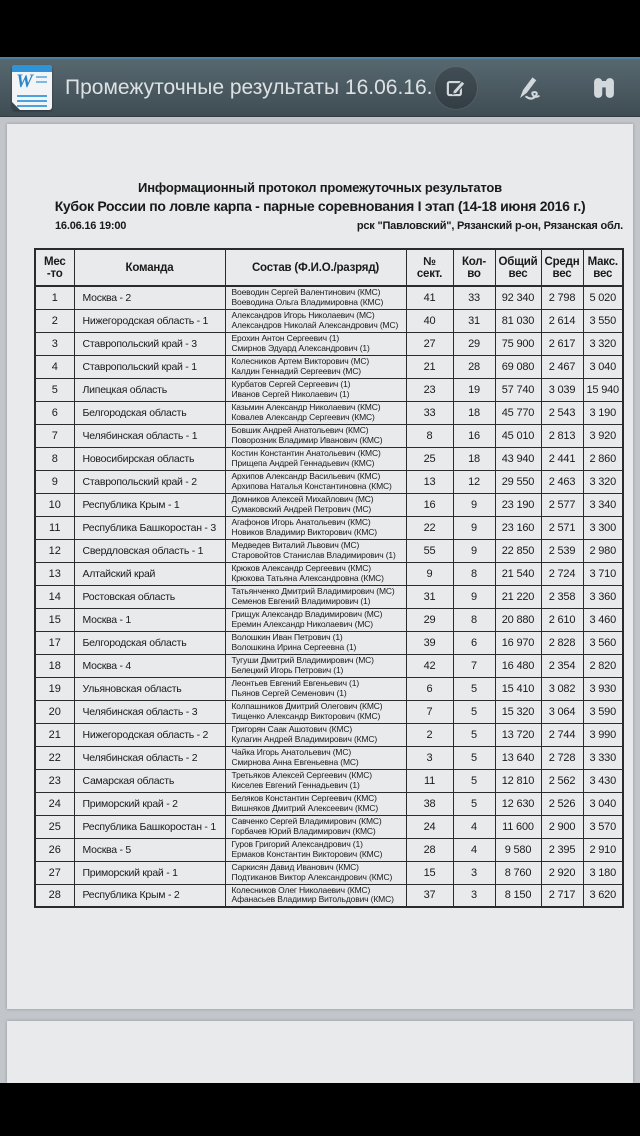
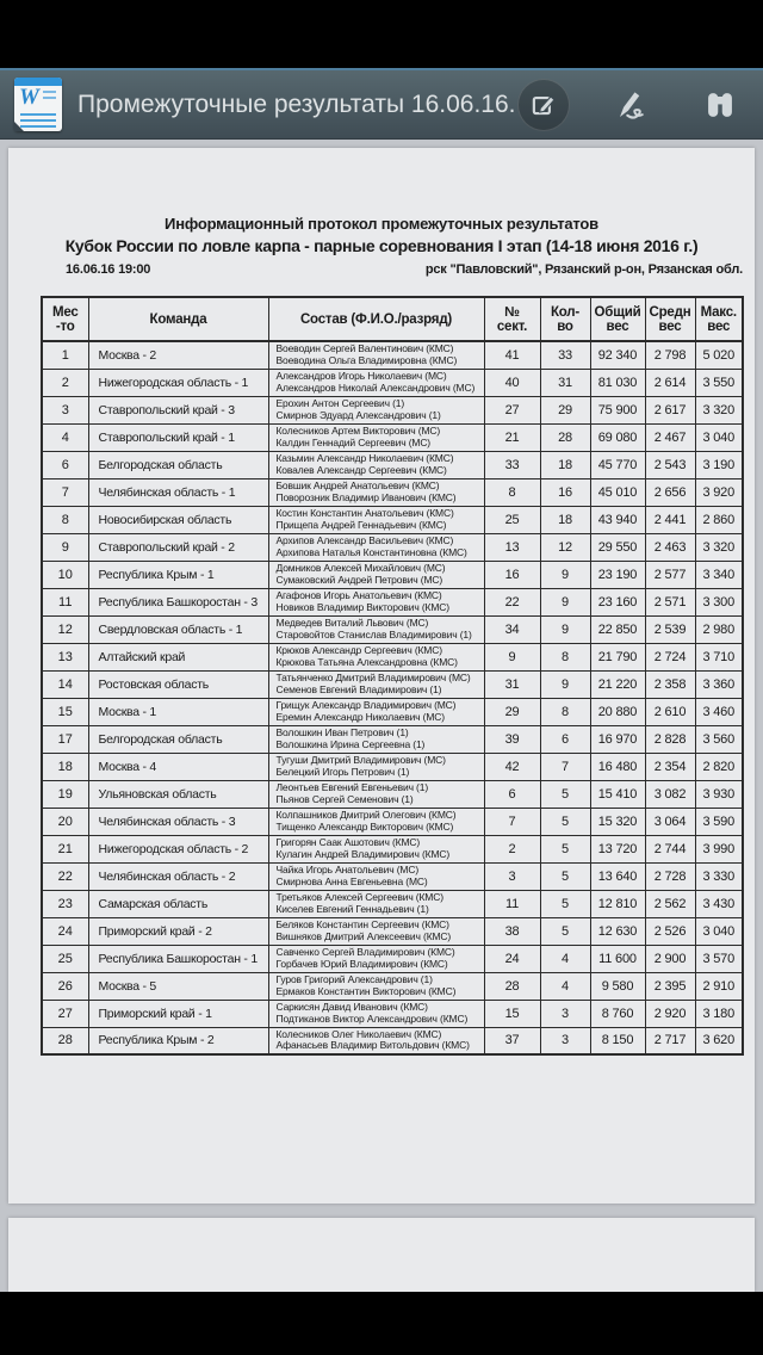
  W
  Промежуточные результаты 16.06.16.
  Информационный протокол промежуточных результатов
  Кубок России по ловле карпа - парные соревнования I этап (14-18 июня 2016 г.)
  16.06.16 19:00
  рск "Павловский", Рязанский р-он, Рязанская обл.
  Мес-то	Команда	Состав (Ф.И.О./разряд)	№сект.	Кол-во	Общийвес	Среднвес	Макс.вес
  1	Москва - 2	Воеводин Сергей Валентинович (КМС) Воеводина Ольга Владимировна (КМС)	41	33	92 340	2 798	5 020
  2	Нижегородская область - 1	Александров Игорь Николаевич (МС) Александров Николай Александрович (МС)	40	31	81 030	2 614	3 550
  3	Ставропольский край - 3	Ерохин Антон Сергеевич (1) Смирнов Эдуард Александрович (1)	27	29	75 900	2 617	3 320
  4	Ставропольский край - 1	Колесников Артем Викторович (МС) Калдин Геннадий Сергеевич (МС)	21	28	69 080	2 467	3 040
- 5	Липецкая область	Курбатов Сергей Сергеевич (1) Иванов Сергей Николаевич (1)	23	19	57 740	3 039	15 940
  6	Белгородская область	Казьмин Александр Николаевич (КМС) Ковалев Александр Сергеевич (КМС)	33	18	45 770	2 543	3 190
- 7	Челябинская область - 1	Бовшик Андрей Анатольевич (КМС) Поворозник Владимир Иванович (КМС)	8	16	45 010	2 813	3 920
+ 7	Челябинская область - 1	Бовшик Андрей Анатольевич (КМС) Поворозник Владимир Иванович (КМС)	8	16	45 010	2 656	3 920
  8	Новосибирская область	Костин Константин Анатольевич (КМС) Прищепа Андрей Геннадьевич (КМС)	25	18	43 940	2 441	2 860
  9	Ставропольский край - 2	Архипов Александр Васильевич (КМС) Архипова Наталья Константиновна (КМС)	13	12	29 550	2 463	3 320
  10	Республика Крым - 1	Домников Алексей Михайлович (МС) Сумаковский Андрей Петрович (МС)	16	9	23 190	2 577	3 340
  11	Республика Башкоростан - 3	Агафонов Игорь Анатольевич (КМС) Новиков Владимир Викторович (КМС)	22	9	23 160	2 571	3 300
- 12	Свердловская область - 1	Медведев Виталий Львович (МС) Старовойтов Станислав Владимирович (1)	55	9	22 850	2 539	2 980
+ 12	Свердловская область - 1	Медведев Виталий Львович (МС) Старовойтов Станислав Владимирович (1)	34	9	22 850	2 539	2 980
- 13	Алтайский край	Крюков Александр Сергеевич (КМС) Крюкова Татьяна Александровна (КМС)	9	8	21 540	2 724	3 710
+ 13	Алтайский край	Крюков Александр Сергеевич (КМС) Крюкова Татьяна Александровна (КМС)	9	8	21 790	2 724	3 710
  14	Ростовская область	Татьянченко Дмитрий Владимирович (МС) Семенов Евгений Владимирович (1)	31	9	21 220	2 358	3 360
  15	Москва - 1	Грищук Александр Владимирович (МС) Еремин Александр Николаевич (МС)	29	8	20 880	2 610	3 460
  17	Белгородская область	Волошкин Иван Петрович (1) Волошкина Ирина Сергеевна (1)	39	6	16 970	2 828	3 560
  18	Москва - 4	Тугуши Дмитрий Владимирович (МС) Белецкий Игорь Петрович (1)	42	7	16 480	2 354	2 820
  19	Ульяновская область	Леонтьев Евгений Евгеньевич (1) Пьянов Сергей Семенович (1)	6	5	15 410	3 082	3 930
  20	Челябинская область - 3	Колпашников Дмитрий Олегович (КМС) Тищенко Александр Викторович (КМС)	7	5	15 320	3 064	3 590
  21	Нижегородская область - 2	Григорян Саак Ашотович (КМС) Кулагин Андрей Владимирович (КМС)	2	5	13 720	2 744	3 990
  22	Челябинская область - 2	Чайка Игорь Анатольевич (МС) Смирнова Анна Евгеньевна (МС)	3	5	13 640	2 728	3 330
  23	Самарская область	Третьяков Алексей Сергеевич (КМС) Киселев Евгений Геннадьевич (1)	11	5	12 810	2 562	3 430
  24	Приморский край - 2	Беляков Константин Сергеевич (КМС) Вишняков Дмитрий Алексеевич (КМС)	38	5	12 630	2 526	3 040
  25	Республика Башкоростан - 1	Савченко Сергей Владимирович (КМС) Горбачев Юрий Владимирович (КМС)	24	4	11 600	2 900	3 570
  26	Москва - 5	Гуров Григорий Александрович (1) Ермаков Константин Викторович (КМС)	28	4	9 580	2 395	2 910
  27	Приморский край - 1	Саркисян Давид Иванович (КМС) Подтиканов Виктор Александрович (КМС)	15	3	8 760	2 920	3 180
  28	Республика Крым - 2	Колесников Олег Николаевич (КМС) Афанасьев Владимир Витольдович (КМС)	37	3	8 150	2 717	3 620
